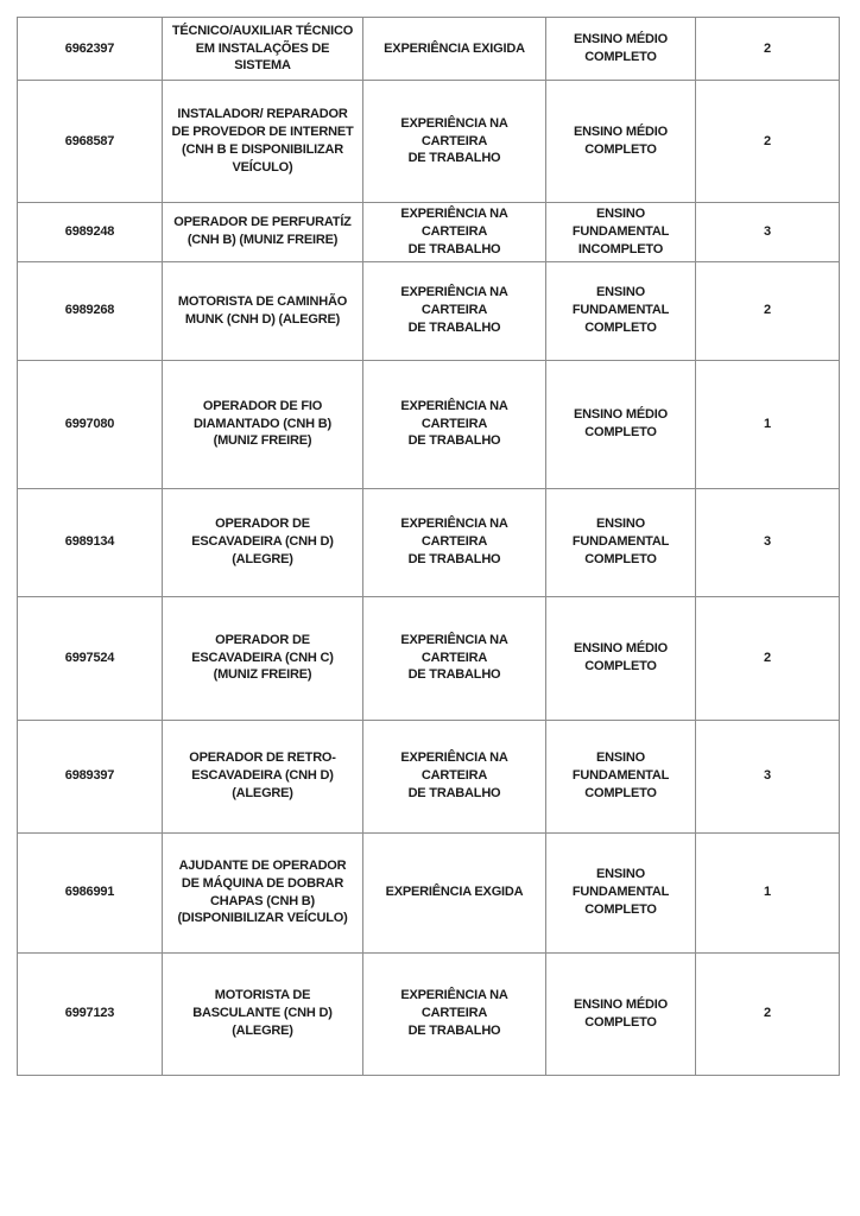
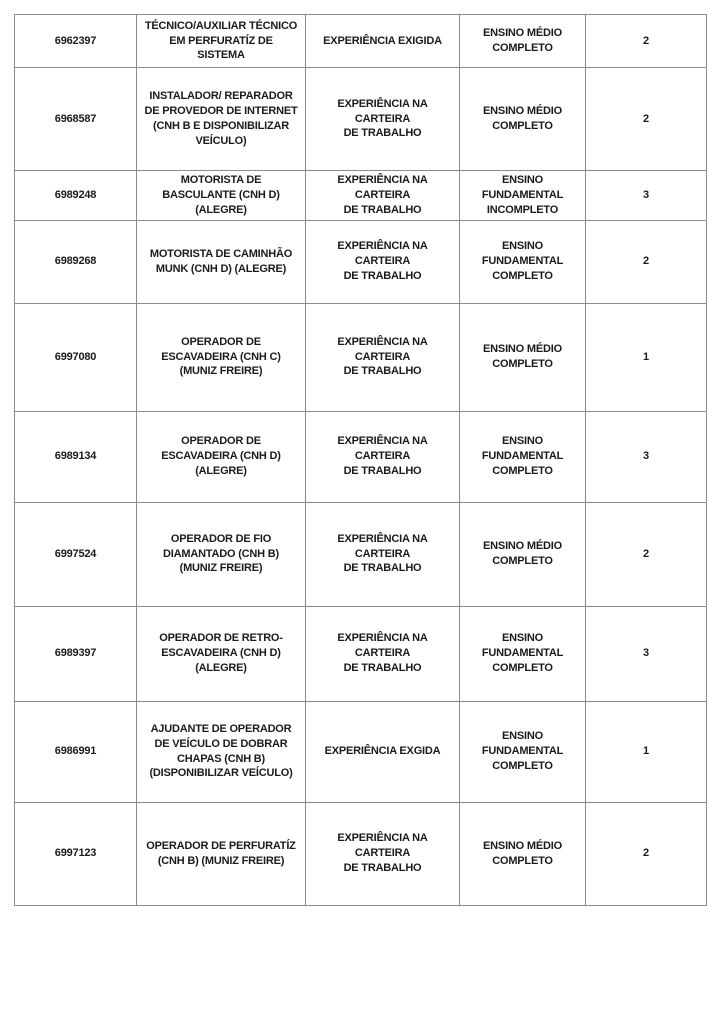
- 6962397	TÉCNICO/AUXILIAR TÉCNICO EM INSTALAÇÕES DE SISTEMA	EXPERIÊNCIA EXIGIDA	ENSINO MÉDIO COMPLETO	2
+ 6962397	TÉCNICO/AUXILIAR TÉCNICO EM PERFURATÍZ DE SISTEMA	EXPERIÊNCIA EXIGIDA	ENSINO MÉDIO COMPLETO	2
  6968587	INSTALADOR/ REPARADOR DE PROVEDOR DE INTERNET (CNH B E DISPONIBILIZAR VEÍCULO)	EXPERIÊNCIA NA CARTEIRA DE TRABALHO	ENSINO MÉDIO COMPLETO	2
- 6989248	OPERADOR DE PERFURATÍZ (CNH B) (MUNIZ FREIRE)	EXPERIÊNCIA NA CARTEIRA DE TRABALHO	ENSINO FUNDAMENTAL INCOMPLETO	3
+ 6989248	MOTORISTA DE BASCULANTE (CNH D) (ALEGRE)	EXPERIÊNCIA NA CARTEIRA DE TRABALHO	ENSINO FUNDAMENTAL INCOMPLETO	3
  6989268	MOTORISTA DE CAMINHÃO MUNK (CNH D) (ALEGRE)	EXPERIÊNCIA NA CARTEIRA DE TRABALHO	ENSINO FUNDAMENTAL COMPLETO	2
- 6997080	OPERADOR DE FIO DIAMANTADO (CNH B) (MUNIZ FREIRE)	EXPERIÊNCIA NA CARTEIRA DE TRABALHO	ENSINO MÉDIO COMPLETO	1
+ 6997080	OPERADOR DE ESCAVADEIRA (CNH C) (MUNIZ FREIRE)	EXPERIÊNCIA NA CARTEIRA DE TRABALHO	ENSINO MÉDIO COMPLETO	1
  6989134	OPERADOR DE ESCAVADEIRA (CNH D) (ALEGRE)	EXPERIÊNCIA NA CARTEIRA DE TRABALHO	ENSINO FUNDAMENTAL COMPLETO	3
- 6997524	OPERADOR DE ESCAVADEIRA (CNH C) (MUNIZ FREIRE)	EXPERIÊNCIA NA CARTEIRA DE TRABALHO	ENSINO MÉDIO COMPLETO	2
+ 6997524	OPERADOR DE FIO DIAMANTADO (CNH B) (MUNIZ FREIRE)	EXPERIÊNCIA NA CARTEIRA DE TRABALHO	ENSINO MÉDIO COMPLETO	2
  6989397	OPERADOR DE RETRO- ESCAVADEIRA (CNH D) (ALEGRE)	EXPERIÊNCIA NA CARTEIRA DE TRABALHO	ENSINO FUNDAMENTAL COMPLETO	3
- 6986991	AJUDANTE DE OPERADOR DE MÁQUINA DE DOBRAR CHAPAS (CNH B) (DISPONIBILIZAR VEÍCULO)	EXPERIÊNCIA EXGIDA	ENSINO FUNDAMENTAL COMPLETO	1
+ 6986991	AJUDANTE DE OPERADOR DE VEÍCULO DE DOBRAR CHAPAS (CNH B) (DISPONIBILIZAR VEÍCULO)	EXPERIÊNCIA EXGIDA	ENSINO FUNDAMENTAL COMPLETO	1
- 6997123	MOTORISTA DE BASCULANTE (CNH D) (ALEGRE)	EXPERIÊNCIA NA CARTEIRA DE TRABALHO	ENSINO MÉDIO COMPLETO	2
+ 6997123	OPERADOR DE PERFURATÍZ (CNH B) (MUNIZ FREIRE)	EXPERIÊNCIA NA CARTEIRA DE TRABALHO	ENSINO MÉDIO COMPLETO	2
